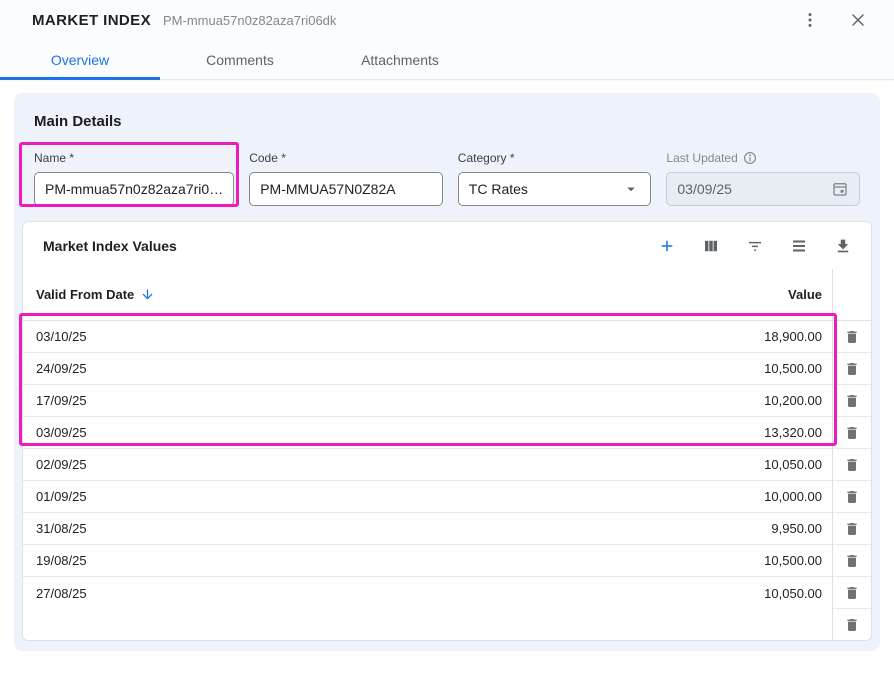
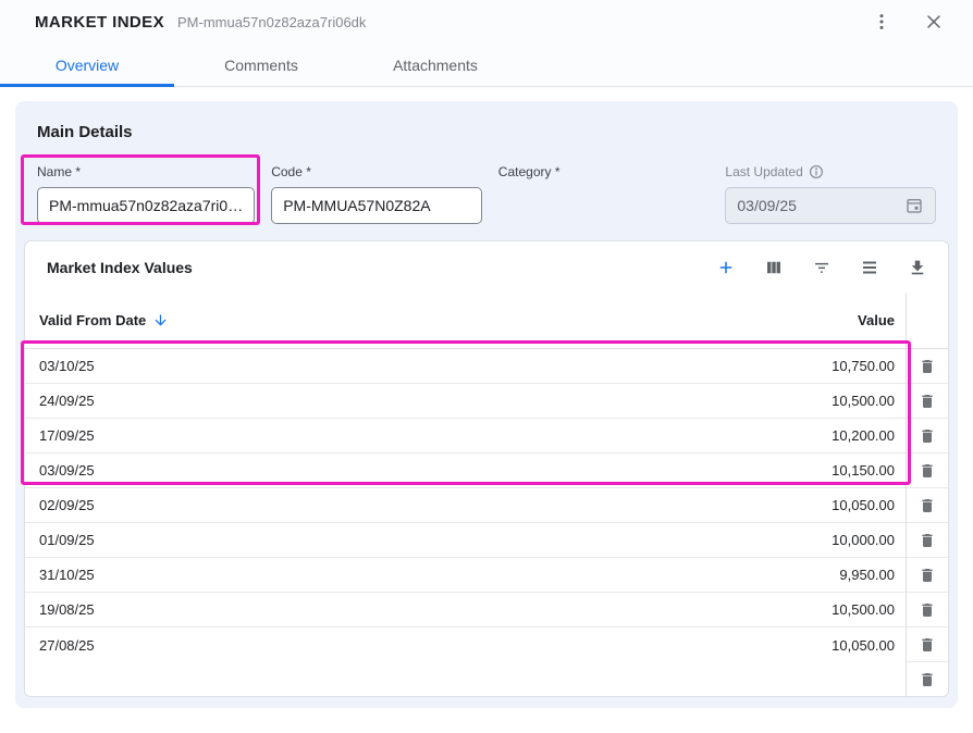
  MARKET INDEX
  PM-mmua57n0z82aza7ri06dk
  Overview
  Comments
  Attachments
  Main Details
  Name *
  PM-mmua57n0z82aza7ri0…
  Code *
  PM-MMUA57N0Z82A
  Category *
- TC Rates
  Last Updated
  03/09/25
  Market Index Values
  Valid From Date
  Value
  03/10/25
- 18,900.00
+ 10,750.00
  24/09/25
  10,500.00
  17/09/25
  10,200.00
  03/09/25
- 13,320.00
+ 10,150.00
  02/09/25
  10,050.00
  01/09/25
  10,000.00
- 31/08/25
+ 31/10/25
  9,950.00
  19/08/25
  10,500.00
  27/08/25
  10,050.00
